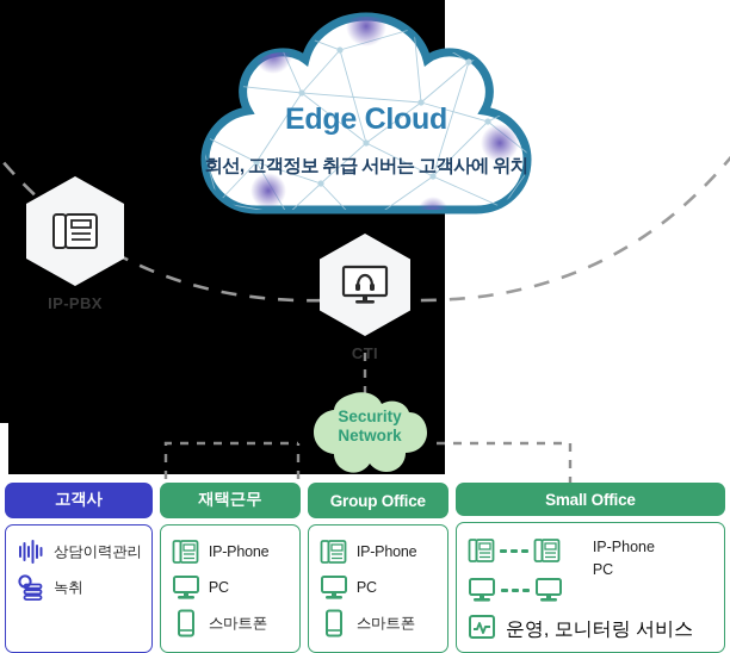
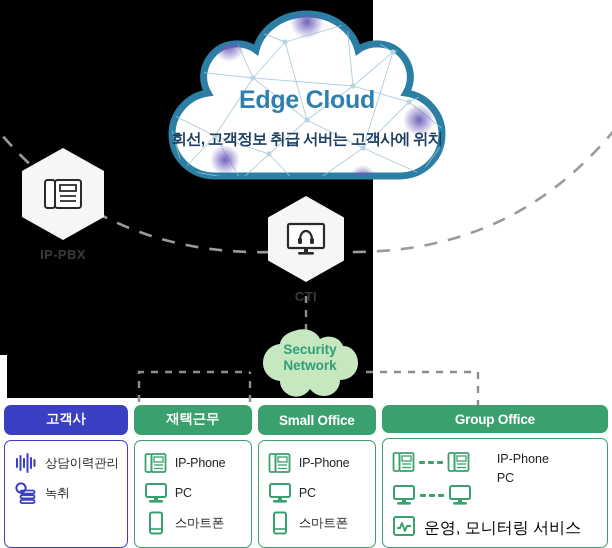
  Edge Cloud
  회선, 고객정보 취급 서버는 고객사에 위치
  IP-PBX
  CTI
  Security
  Network
  고객사
  상담이력관리
  녹취
  재택근무
  IP-Phone
  PC
  스마트폰
- Group Office
+ Small Office
  IP-Phone
  PC
  스마트폰
- Small Office
+ Group Office
  운영, 모니터링 서비스
  IP-Phone
  PC
